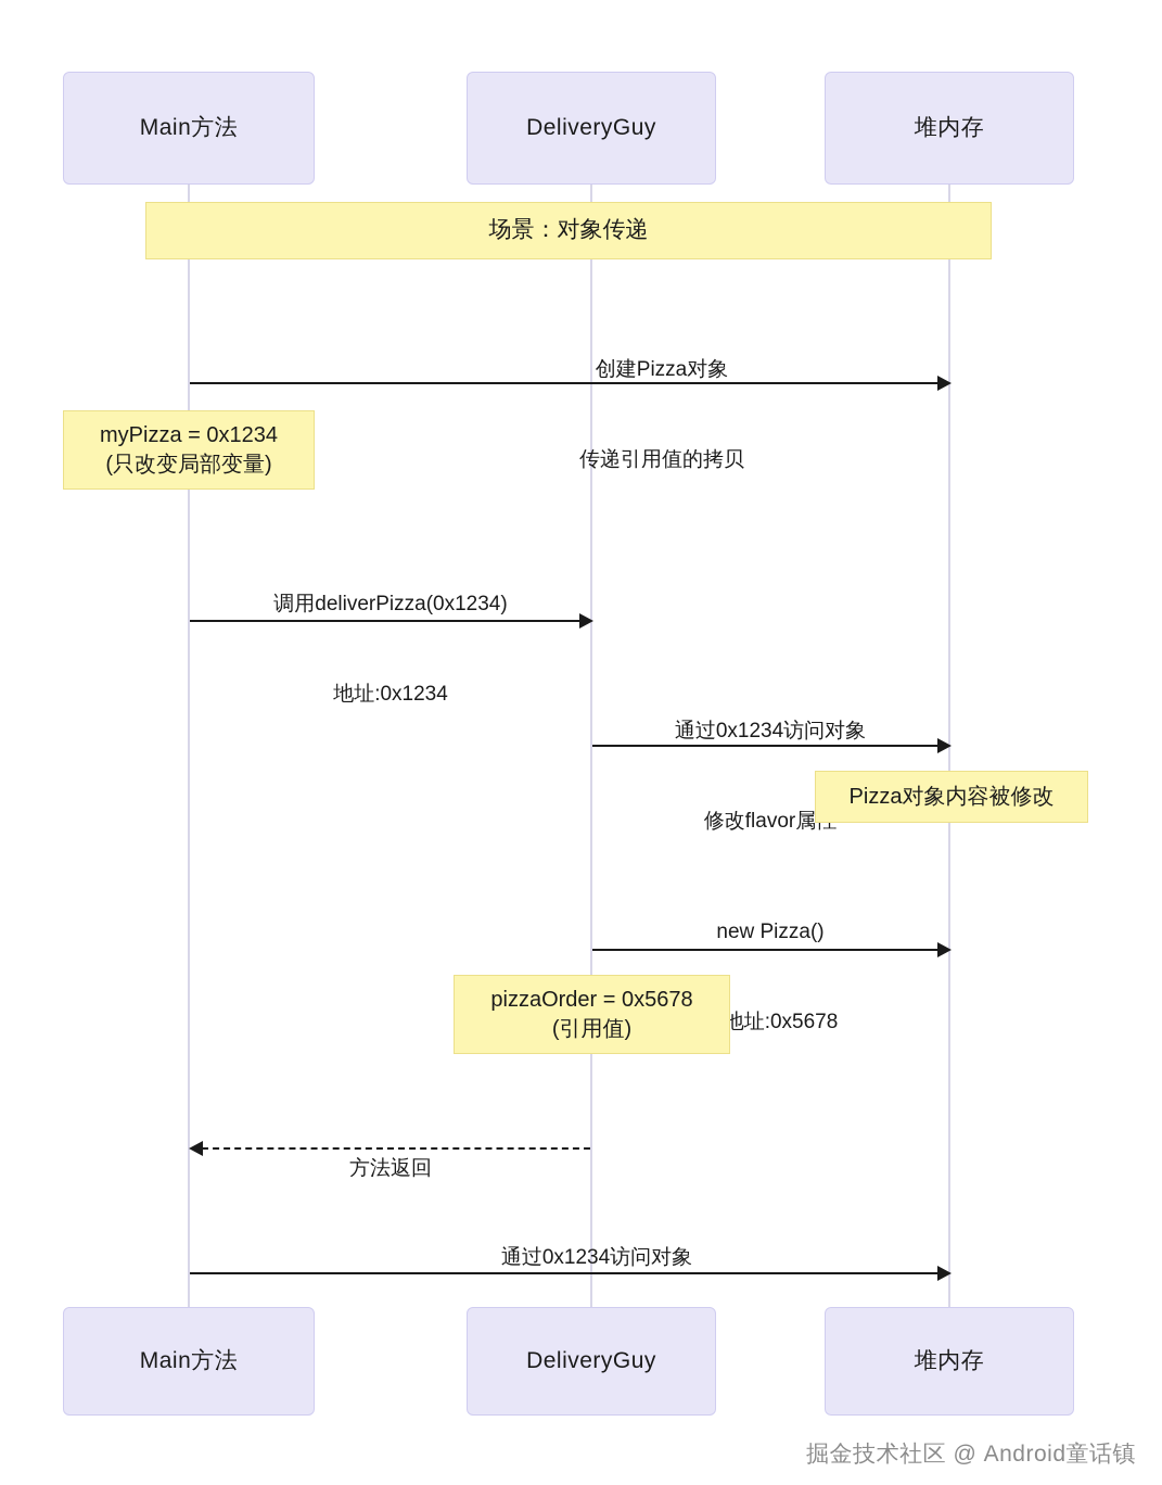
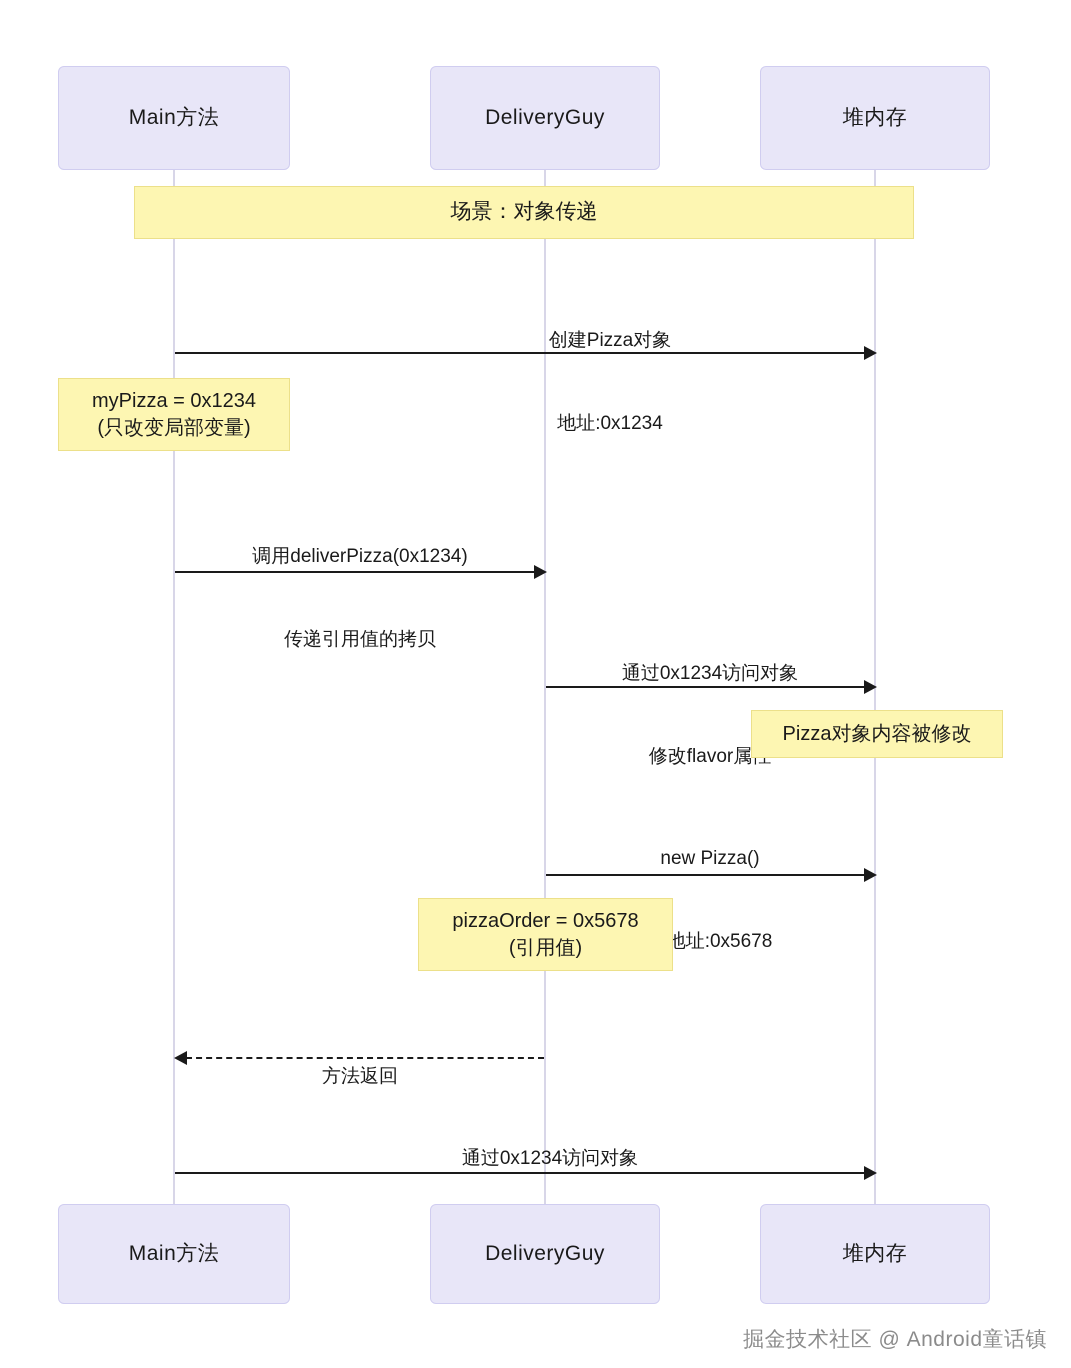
  Main方法
  DeliveryGuy
  堆内存
  场景：对象传递
  创建Pizza对象
- 传递引用值的拷贝
+ 地址:0x1234
  myPizza = 0x1234
  (只改变局部变量)
  调用deliverPizza(0x1234)
- 地址:0x1234
+ 传递引用值的拷贝
  通过0x1234访问对象
  修改flavor属
  Pizza对象内容被修改
  new Pizza()
  地址:0x5678
  pizzaOrder = 0x5678
  (引用值)
  方法返回
  通过0x1234访问对象
  Main方法
  DeliveryGuy
  堆内存
  掘金技术社区 @ Android童话镇
